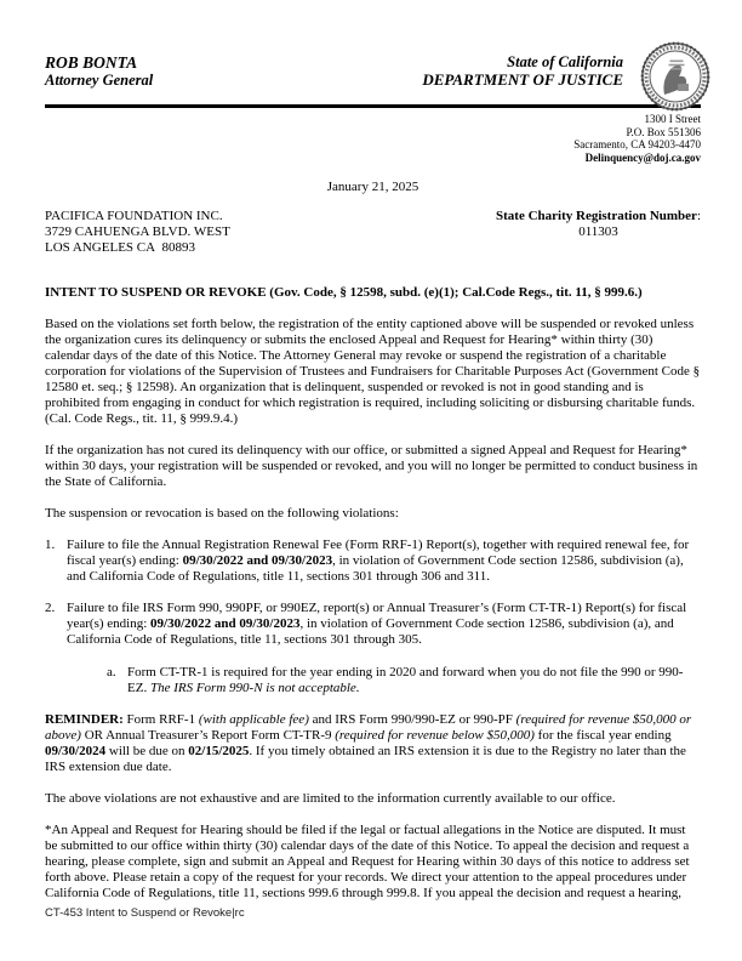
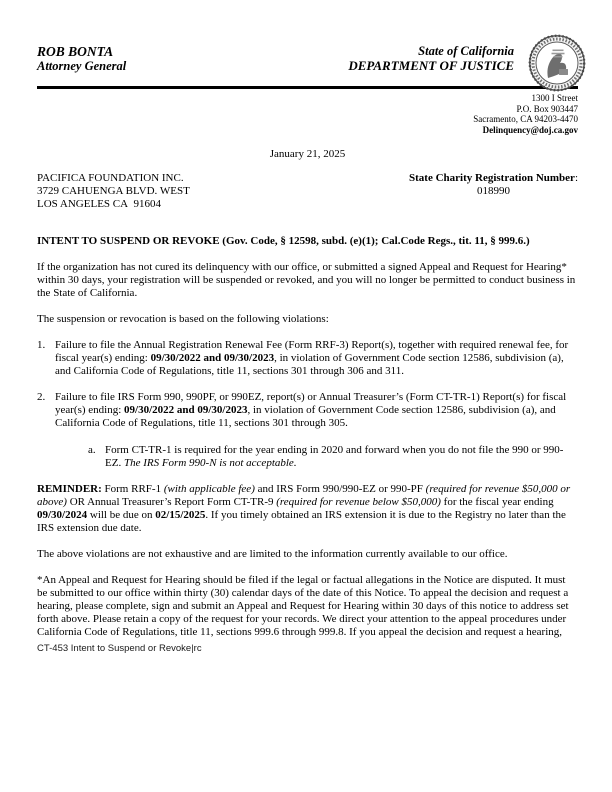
  ROB BONTA
  Attorney General
  State of California
  DEPARTMENT OF JUSTICE
  1300 I Street
- P.O. Box 551306
+ P.O. Box 903447
  Sacramento, CA 94203-4470
  Delinquency@doj.ca.gov
  January 21, 2025
  PACIFICA FOUNDATION INC.
  3729 CAHUENGA BLVD. WEST
- LOS ANGELES CA 80893
+ LOS ANGELES CA 91604
  State Charity Registration Number:
- 011303
+ 018990
  INTENT TO SUSPEND OR REVOKE (Gov. Code, § 12598, subd. (e)(1); Cal.Code Regs., tit. 11, § 999.6.)
- Based on the violations set forth below, the registration of the entity captioned above will be suspended or revoked unless the organization cures its delinquency or submits the enclosed Appeal and Request for Hearing* within thirty (30) calendar days of the date of this Notice. The Attorney General may revoke or suspend the registration of a charitable corporation for violations of the Supervision of Trustees and Fundraisers for Charitable Purposes Act (Government Code § 12580 et. seq.; § 12598). An organization that is delinquent, suspended or revoked is not in good standing and is prohibited from engaging in conduct for which registration is required, including soliciting or disbursing charitable funds. (Cal. Code Regs., tit. 11, § 999.9.4.)
  If the organization has not cured its delinquency with our office, or submitted a signed Appeal and Request for Hearing* within 30 days, your registration will be suspended or revoked, and you will no longer be permitted to conduct business in the State of California.
  The suspension or revocation is based on the following violations:
  1.
- Failure to file the Annual Registration Renewal Fee (Form RRF-1) Report(s), together with required renewal fee, for fiscal year(s) ending: 09/30/2022 and 09/30/2023, in violation of Government Code section 12586, subdivision (a), and California Code of Regulations, title 11, sections 301 through 306 and 311.
+ Failure to file the Annual Registration Renewal Fee (Form RRF-3) Report(s), together with required renewal fee, for fiscal year(s) ending: 09/30/2022 and 09/30/2023, in violation of Government Code section 12586, subdivision (a), and California Code of Regulations, title 11, sections 301 through 306 and 311.
  2.
  Failure to file IRS Form 990, 990PF, or 990EZ, report(s) or Annual Treasurer’s (Form CT-TR-1) Report(s) for fiscal year(s) ending: 09/30/2022 and 09/30/2023, in violation of Government Code section 12586, subdivision (a), and California Code of Regulations, title 11, sections 301 through 305.
  a.
  Form CT-TR-1 is required for the year ending in 2020 and forward when you do not file the 990 or 990-EZ. The IRS Form 990-N is not acceptable.
  REMINDER: Form RRF-1 (with applicable fee) and IRS Form 990/990-EZ or 990-PF (required for revenue $50,000 or above) OR Annual Treasurer’s Report Form CT-TR-9 (required for revenue below $50,000) for the fiscal year ending 09/30/2024 will be due on 02/15/2025. If you timely obtained an IRS extension it is due to the Registry no later than the IRS extension due date.
  The above violations are not exhaustive and are limited to the information currently available to our office.
  *An Appeal and Request for Hearing should be filed if the legal or factual allegations in the Notice are disputed. It must be submitted to our office within thirty (30) calendar days of the date of this Notice. To appeal the decision and request a hearing, please complete, sign and submit an Appeal and Request for Hearing within 30 days of this notice to address set forth above. Please retain a copy of the request for your records. We direct your attention to the appeal procedures under California Code of Regulations, title 11, sections 999.6 through 999.8. If you appeal the decision and request a hearing,
  CT-453 Intent to Suspend or Revoke|rc
